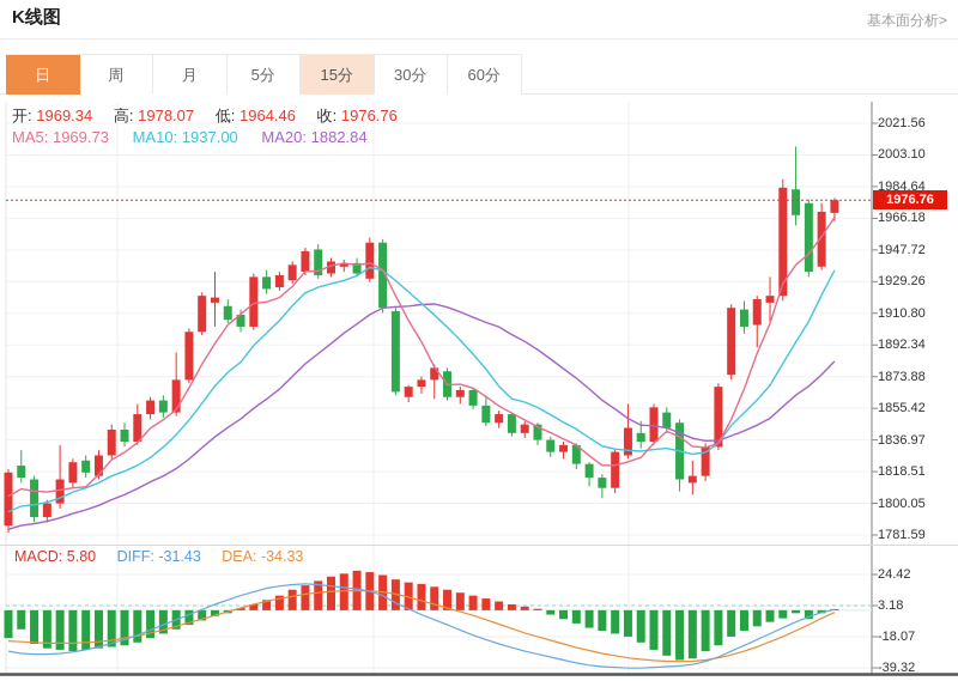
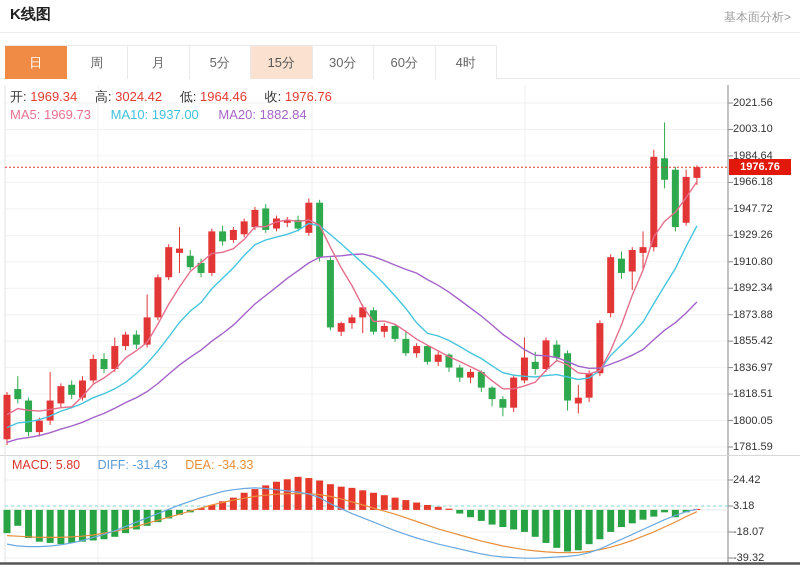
  K线图
  基本面分析>
  日
  周
  月
  5分
  15分
  30分
  60分
+ 4时
- 开: 1969.34 高: 1978.07 低: 1964.46 收: 1976.76
+ 开: 1969.34 高: 3024.42 低: 1964.46 收: 1976.76
  MA5: 1969.73 MA10: 1937.00 MA20: 1882.84
  MACD: 5.80 DIFF: -31.43 DEA: -34.33
  2021.56
  2003.10
  1984.64
  1966.18
  1947.72
  1929.26
  1910.80
  1892.34
  1873.88
  1855.42
  1836.97
  1818.51
  1800.05
  1781.59
  24.42
  3.18
  -18.07
  -39.32
  1976.76
